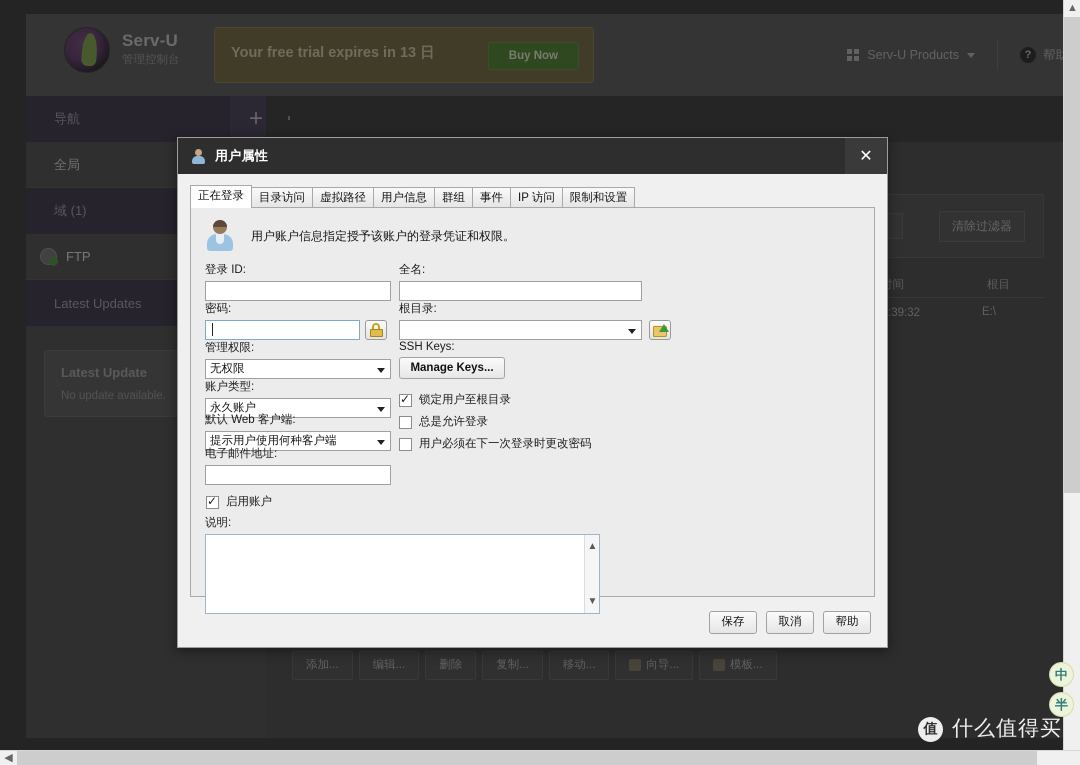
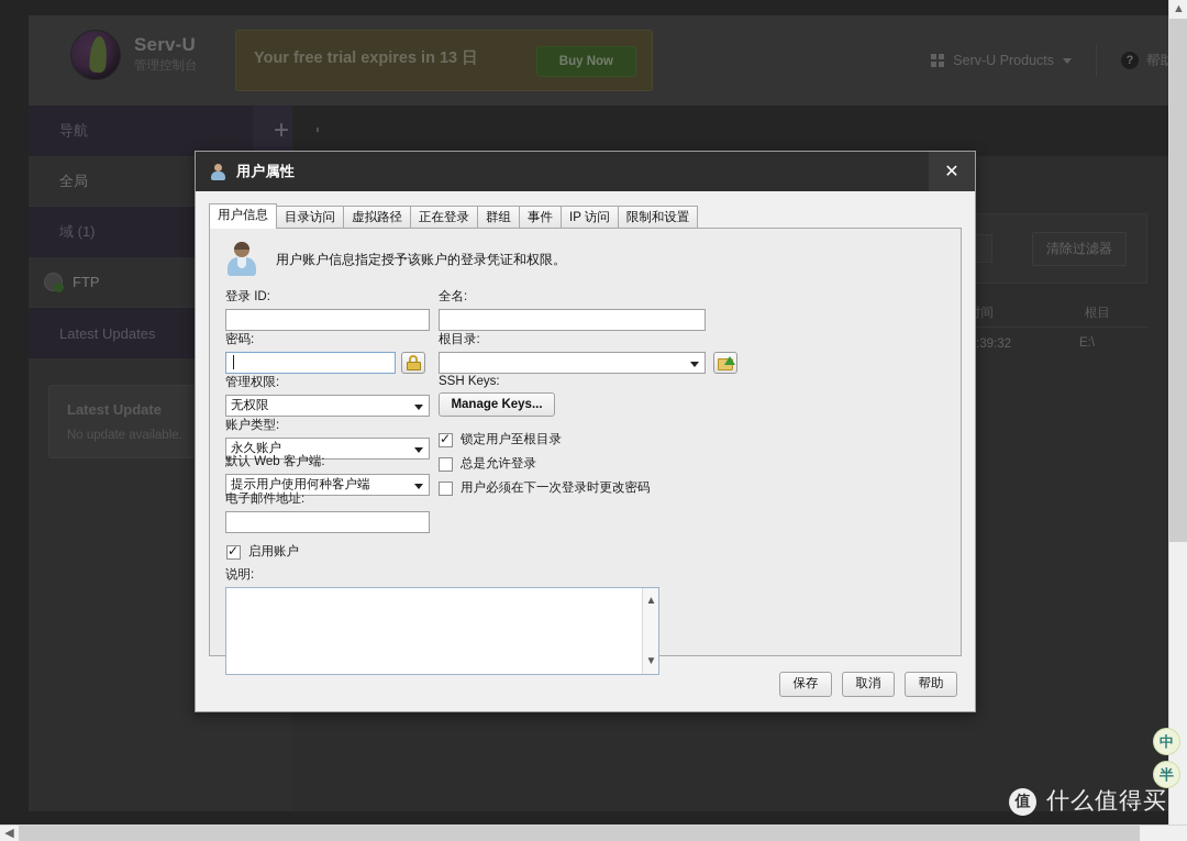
  Serv-U
  管理控制台
  Your free trial expires in 13 日
  Buy Now
  Serv-U Products
  ?
  帮助
  导航
  全局
  域 (1)
  FTP
  Latest Updates
  Latest Update
  No update available.
  +
  清除过滤器
  根目
  E:\
- 添加...
- 编辑...
- 删除
- 复制...
- 移动...
- 向导...
- 模板...
  用户属性
  ✕
- 正在登录
+ 用户信息
  目录访问
  虚拟路径
- 用户信息
+ 正在登录
  群组
  事件
  IP 访问
  限制和设置
  用户账户信息指定授予该账户的登录凭证和权限。
  登录 ID:
  密码:
  管理权限:
  无权限
  账户类型:
  永久账户
  默认 Web 客户端:
  提示用户使用何种客户端
  电子邮件地址:
  启用账户
  说明:
  ▲
  ▼
  全名:
  根目录:
  SSH Keys:
  Manage Keys...
  锁定用户至根目录
  总是允许登录
  用户必须在下一次登录时更改密码
  保存
  取消
  帮助
  ▲
  ◀
  中
  半
  值
  什么值得买
